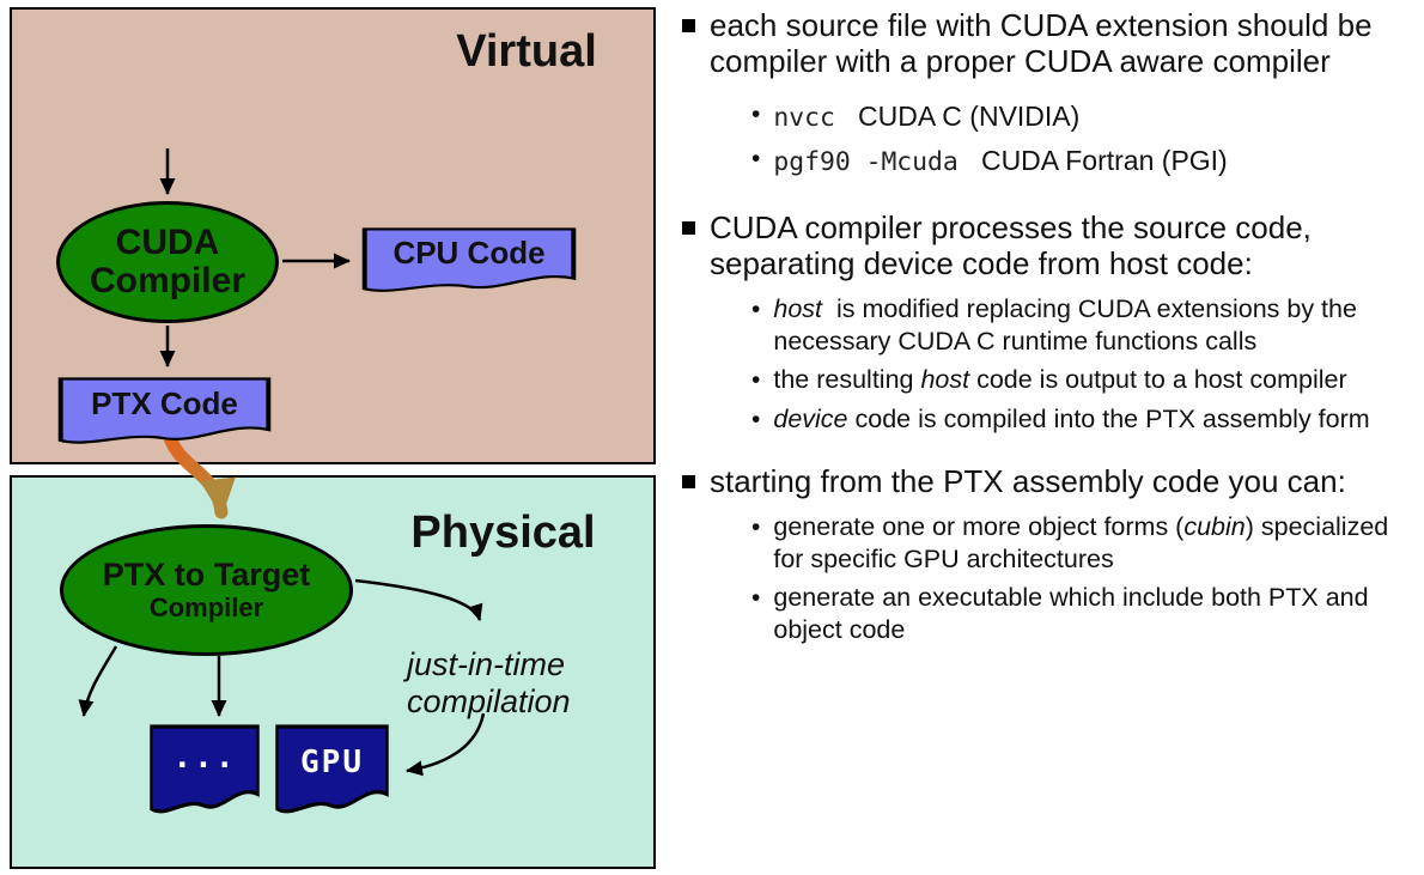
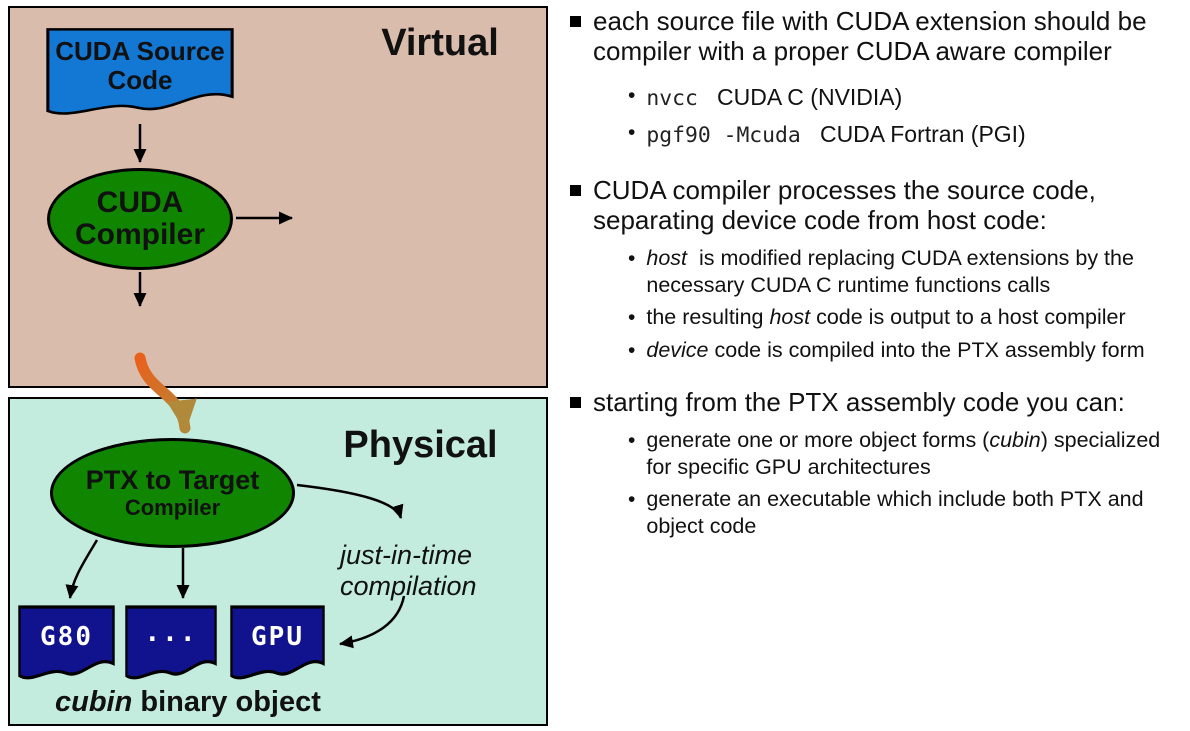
  Virtual
  Physical
+ CUDA Source
+ Code
  CUDA
  Compiler
- CPU Code
- PTX Code
  PTX to Target
  Compiler
  just-in-time
  compilation
+ G80
  ...
  GPU
+ cubin binary object
  each source file with CUDA extension should be compiler with a proper CUDA aware compiler
  •
  nvcc CUDA C (NVIDIA)
  •
  pgf90 -Mcuda CUDA Fortran (PGI)
  CUDA compiler processes the source code, separating device code from host code:
  •
  host is modified replacing CUDA extensions by the necessary CUDA C runtime functions calls
  •
  the resulting host code is output to a host compiler
  •
  device code is compiled into the PTX assembly form
  starting from the PTX assembly code you can:
  •
  generate one or more object forms (cubin) specialized for specific GPU architectures
  •
  generate an executable which include both PTX and object code
